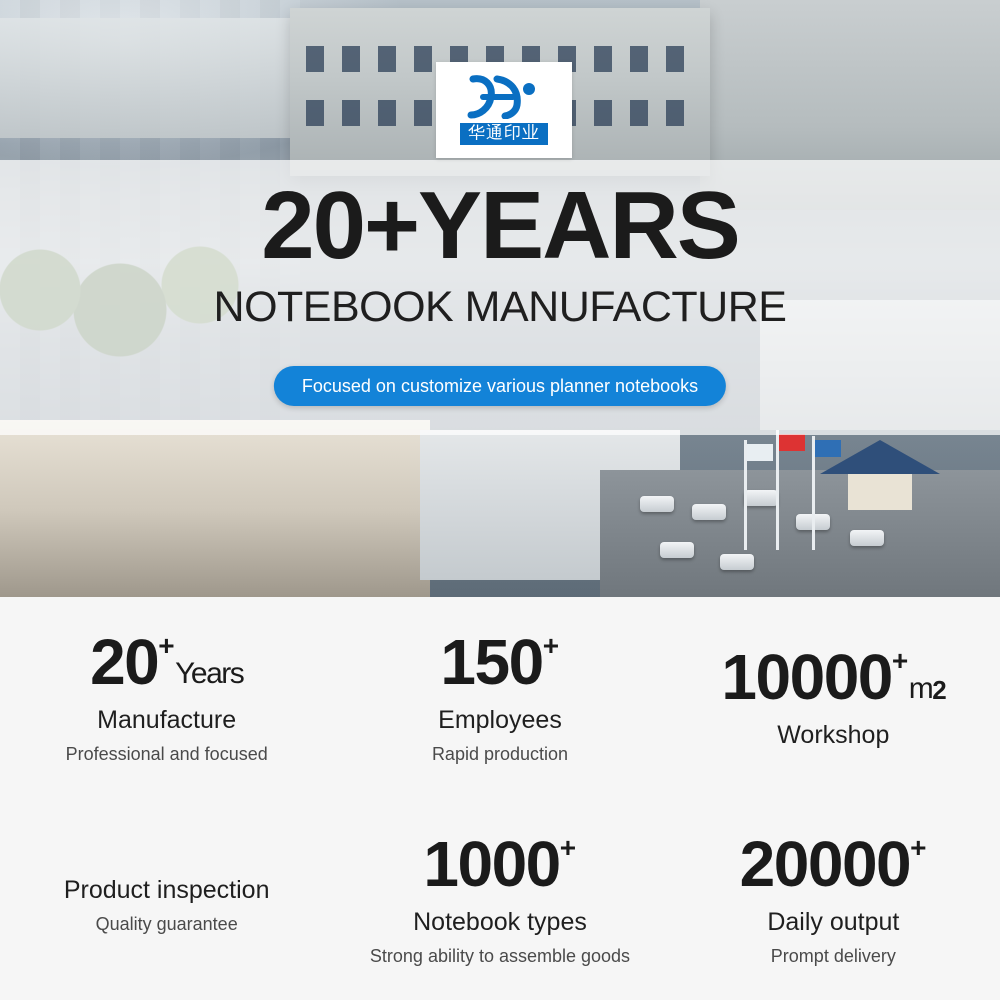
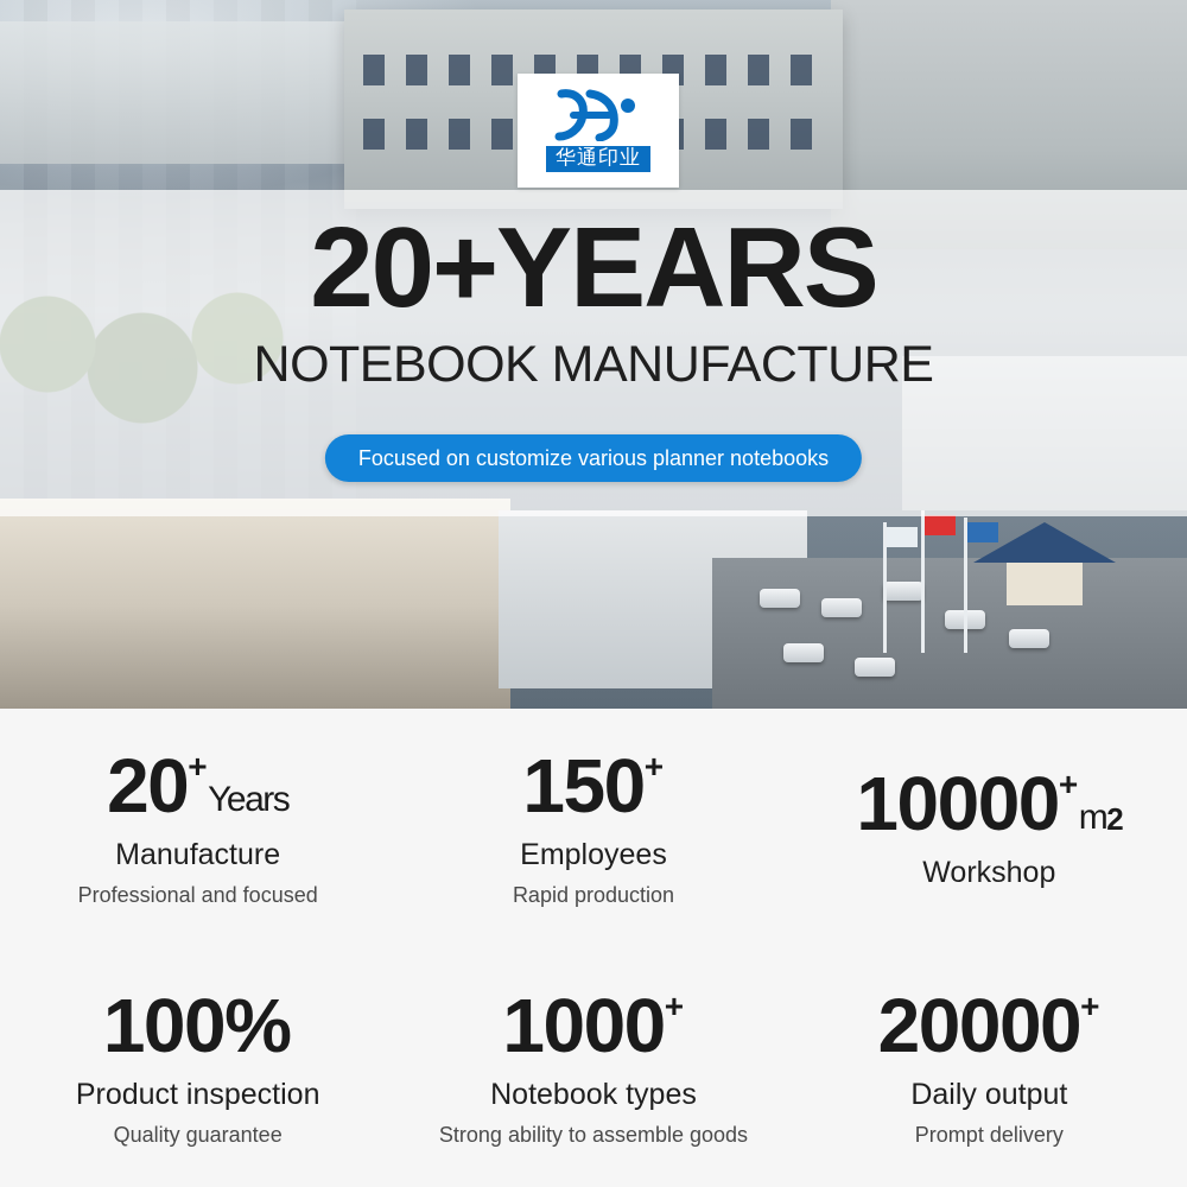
  华通印业
  20+YEARS
  NOTEBOOK MANUFACTURE
  Focused on customize various planner notebooks
  20
  +
  Years
  Manufacture
  Professional and focused
  150
  +
  Employees
  Rapid production
  10000
  +
  m
  2
  Workshop
+ 100%
  Product inspection
  Quality guarantee
  1000
  +
  Notebook types
  Strong ability to assemble goods
  20000
  +
  Daily output
  Prompt delivery
